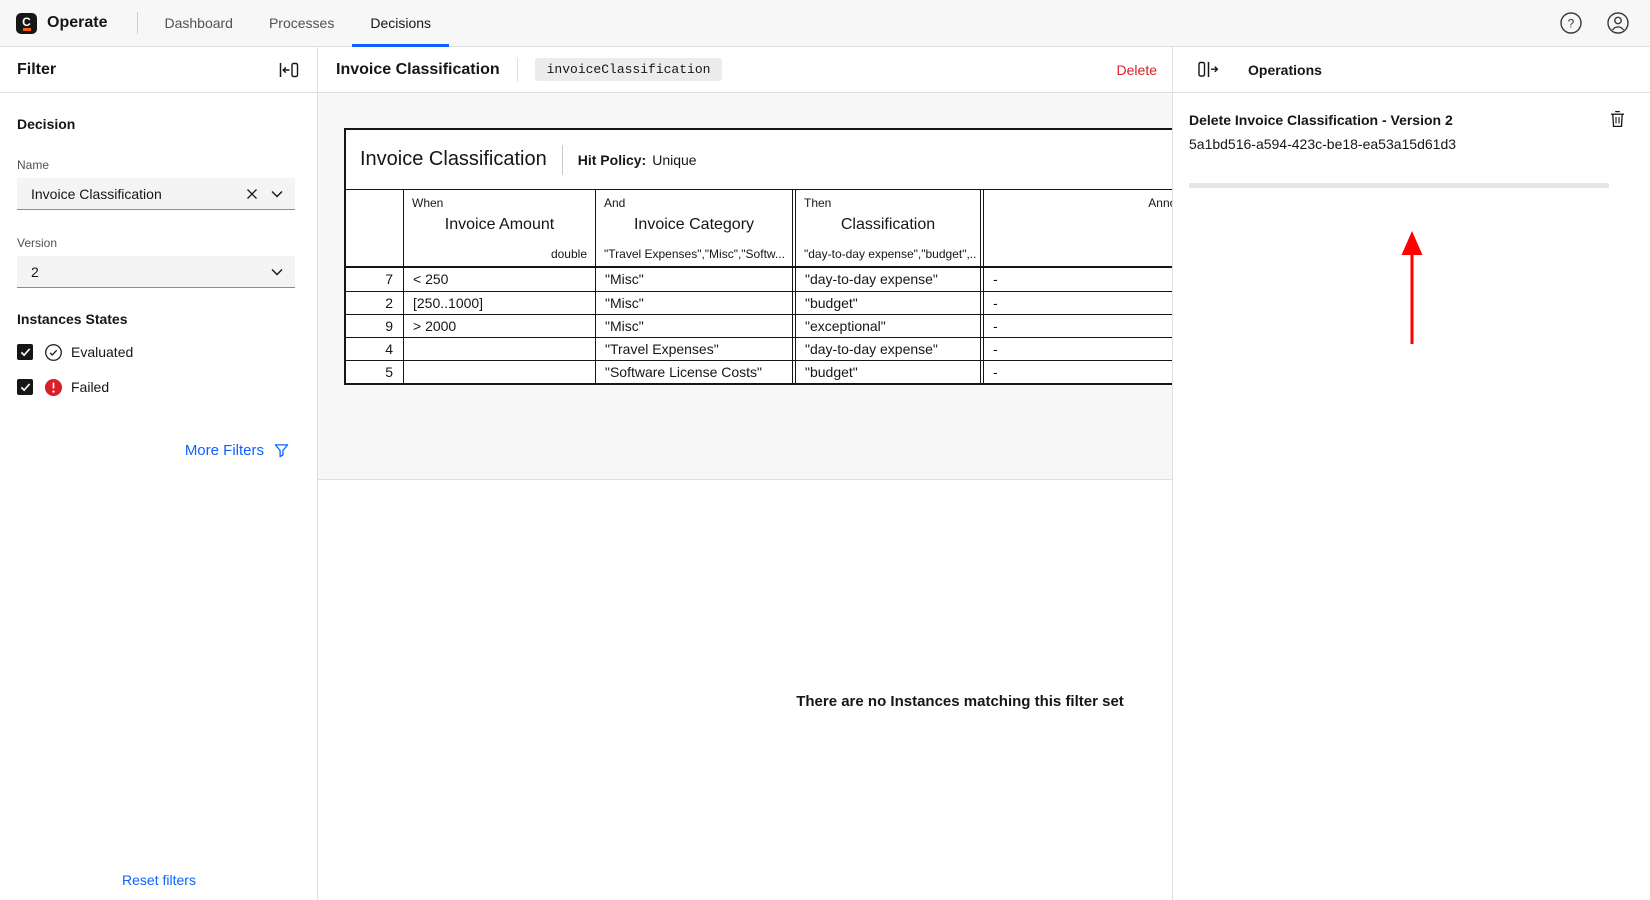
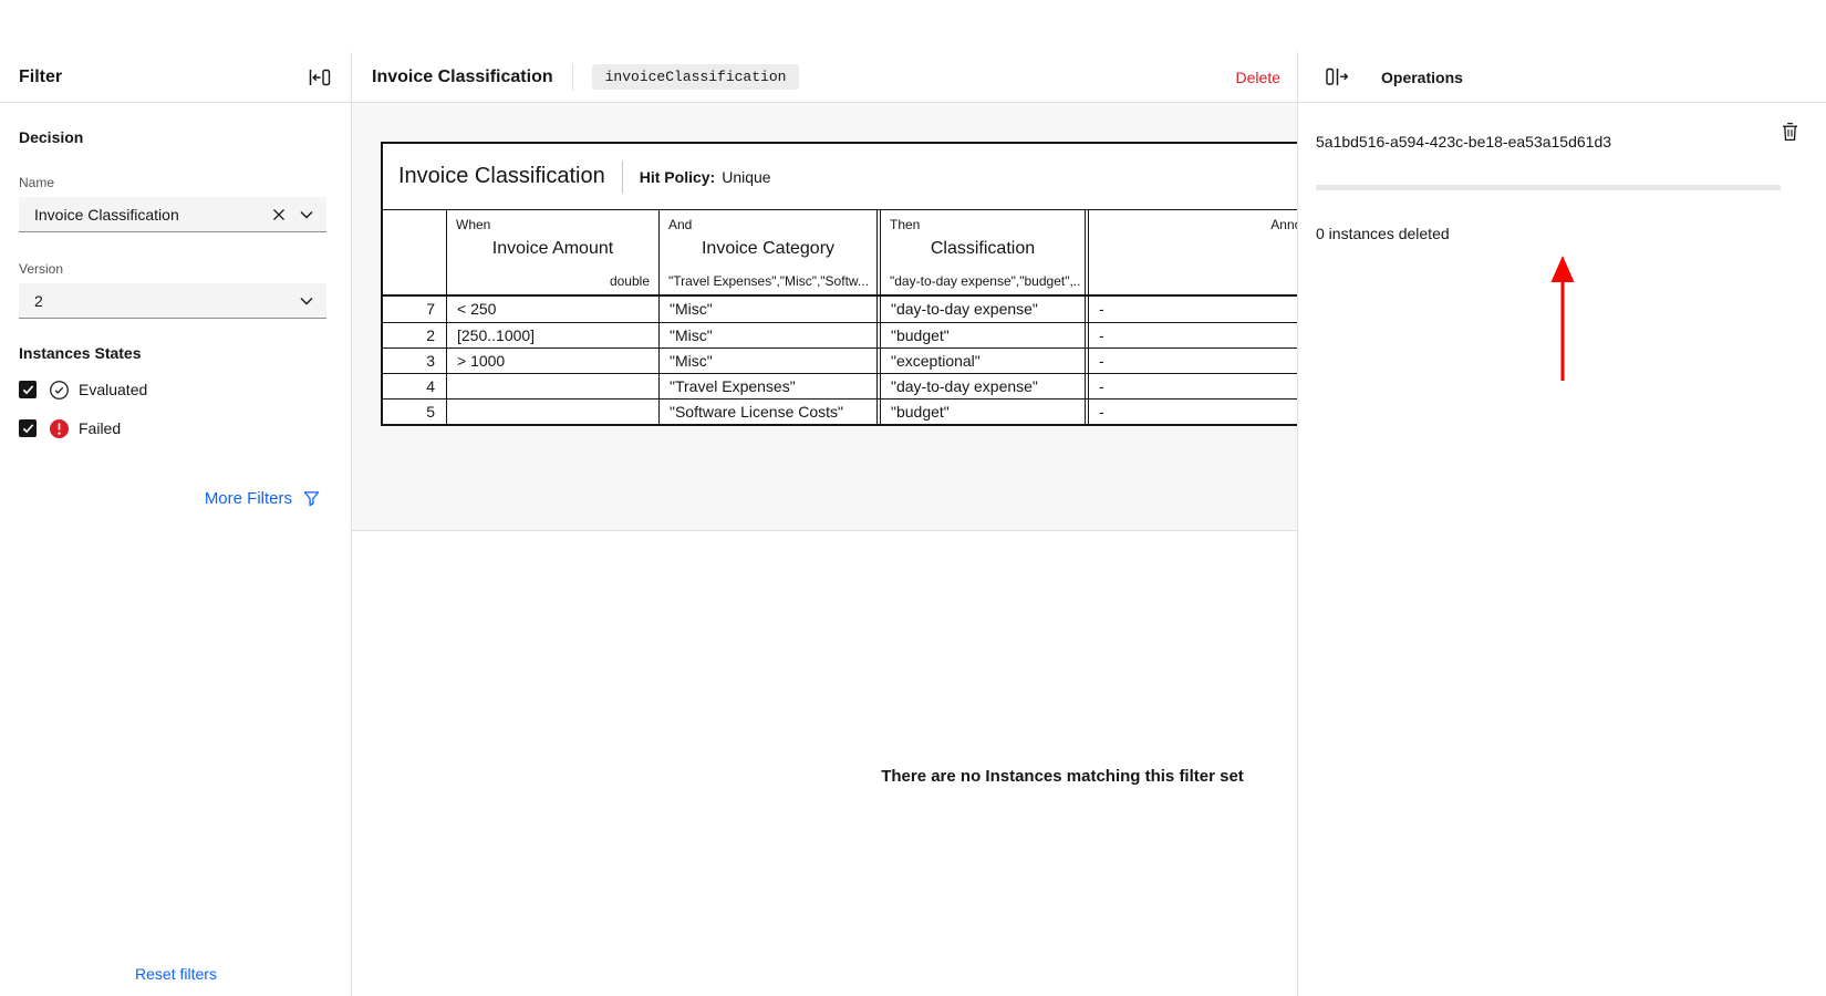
- C
- Operate
- Dashboard
- Processes
- Decisions
- ?
  Filter
  Decision
  Name
  Invoice Classification
  Version
  2
  Instances States
  Evaluated
  Failed
  More Filters
  Reset filters
  Invoice Classification
  invoiceClassification
  Delete
  Invoice Classification
  Hit Policy:
  Unique
  When
  Invoice Amount
  double
  And
  Invoice Category
  "Travel Expenses","Misc","Softw...
  Then
  Classification
  "day-to-day expense","budget",..
  7
  < 250
  "Misc"
  "day-to-day expense"
  -
  2
  [250..1000]
  "Misc"
  "budget"
  -
- 9
+ 3
- > 2000
+ > 1000
  "Misc"
  "exceptional"
  -
  4
  "Travel Expenses"
  "day-to-day expense"
  -
  5
  "Software License Costs"
  "budget"
  -
  There are no Instances matching this filter set
  Operations
- Delete Invoice Classification - Version 2
  5a1bd516-a594-423c-be18-ea53a15d61d3
+ 0 instances deleted
